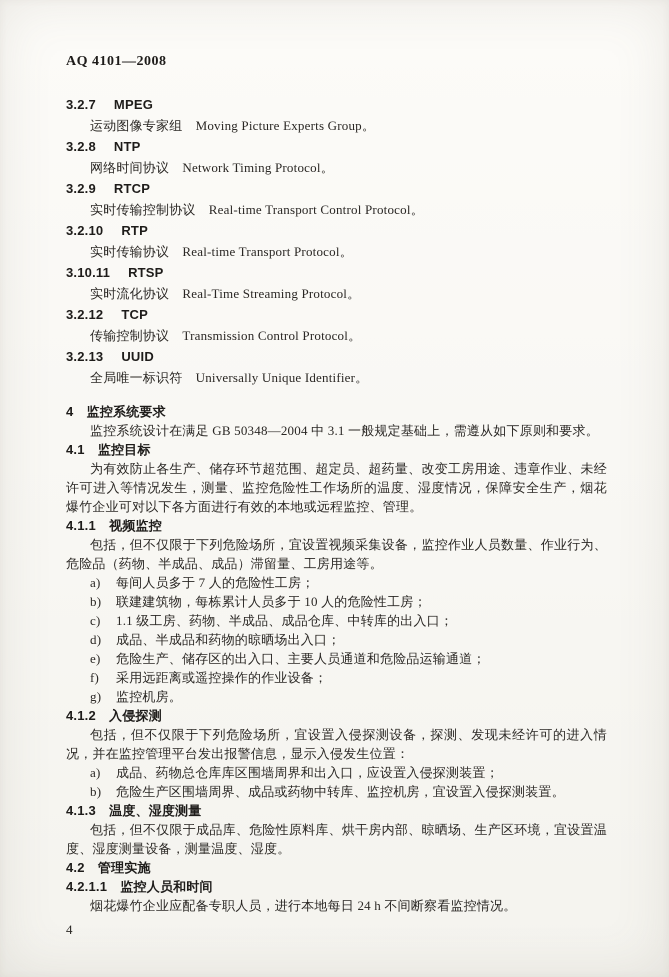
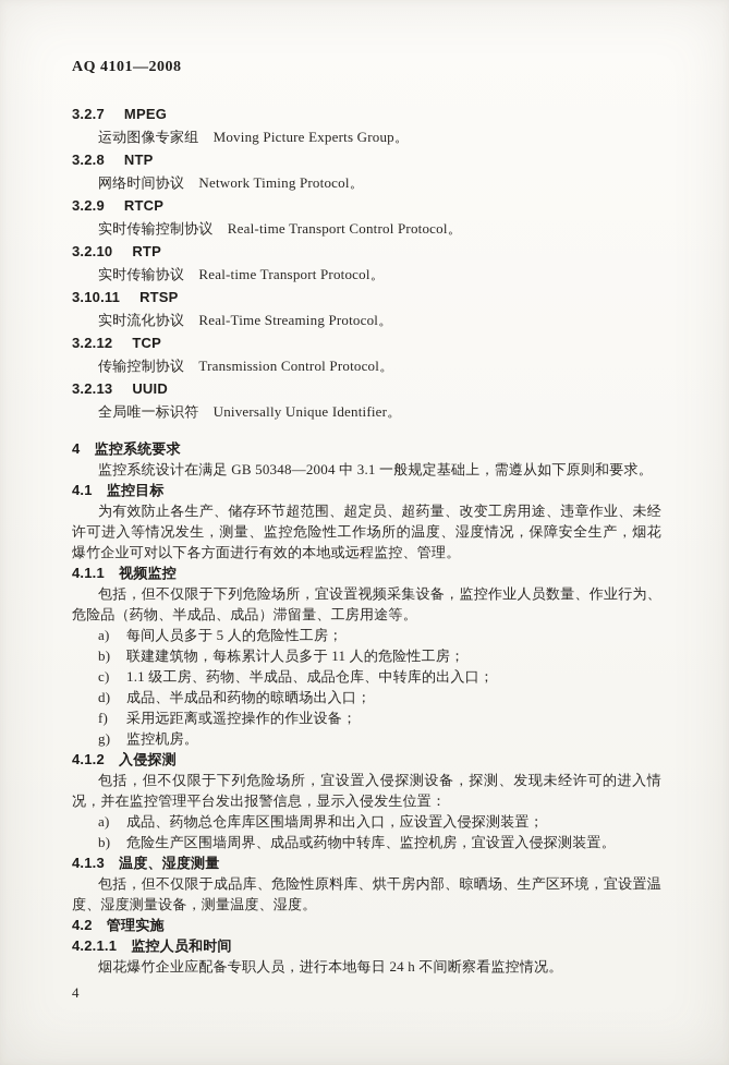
  AQ 4101—2008
  3.2.7 MPEG
  运动图像专家组 Moving Picture Experts Group。
  3.2.8 NTP
  网络时间协议 Network Timing Protocol。
  3.2.9 RTCP
  实时传输控制协议 Real-time Transport Control Protocol。
  3.2.10 RTP
  实时传输协议 Real-time Transport Protocol。
  3.10.11 RTSP
  实时流化协议 Real-Time Streaming Protocol。
  3.2.12 TCP
  传输控制协议 Transmission Control Protocol。
  3.2.13 UUID
  全局唯一标识符 Universally Unique Identifier。
  4 监控系统要求
  监控系统设计在满足 GB 50348—2004 中 3.1 一般规定基础上，需遵从如下原则和要求。
  4.1 监控目标
  为有效防止各生产、储存环节超范围、超定员、超药量、改变工房用途、违章作业、未经许可进入等情况发生，测量、监控危险性工作场所的温度、湿度情况，保障安全生产，烟花爆竹企业可对以下各方面进行有效的本地或远程监控、管理。
  4.1.1 视频监控
  包括，但不仅限于下列危险场所，宜设置视频采集设备，监控作业人员数量、作业行为、危险品（药物、半成品、成品）滞留量、工房用途等。
  a)
- 每间人员多于 7 人的危险性工房；
+ 每间人员多于 5 人的危险性工房；
  b)
- 联建建筑物，每栋累计人员多于 10 人的危险性工房；
+ 联建建筑物，每栋累计人员多于 11 人的危险性工房；
  c)
  1.1 级工房、药物、半成品、成品仓库、中转库的出入口；
  d)
  成品、半成品和药物的晾晒场出入口；
- e)
- 危险生产、储存区的出入口、主要人员通道和危险品运输通道；
  f)
  采用远距离或遥控操作的作业设备；
  g)
  监控机房。
  4.1.2 入侵探测
  包括，但不仅限于下列危险场所，宜设置入侵探测设备，探测、发现未经许可的进入情况，并在监控管理平台发出报警信息，显示入侵发生位置：
  a)
  成品、药物总仓库库区围墙周界和出入口，应设置入侵探测装置；
  b)
  危险生产区围墙周界、成品或药物中转库、监控机房，宜设置入侵探测装置。
  4.1.3 温度、湿度测量
  包括，但不仅限于成品库、危险性原料库、烘干房内部、晾晒场、生产区环境，宜设置温度、湿度测量设备，测量温度、湿度。
  4.2 管理实施
  4.2.1.1 监控人员和时间
  烟花爆竹企业应配备专职人员，进行本地每日 24 h 不间断察看监控情况。
  4
